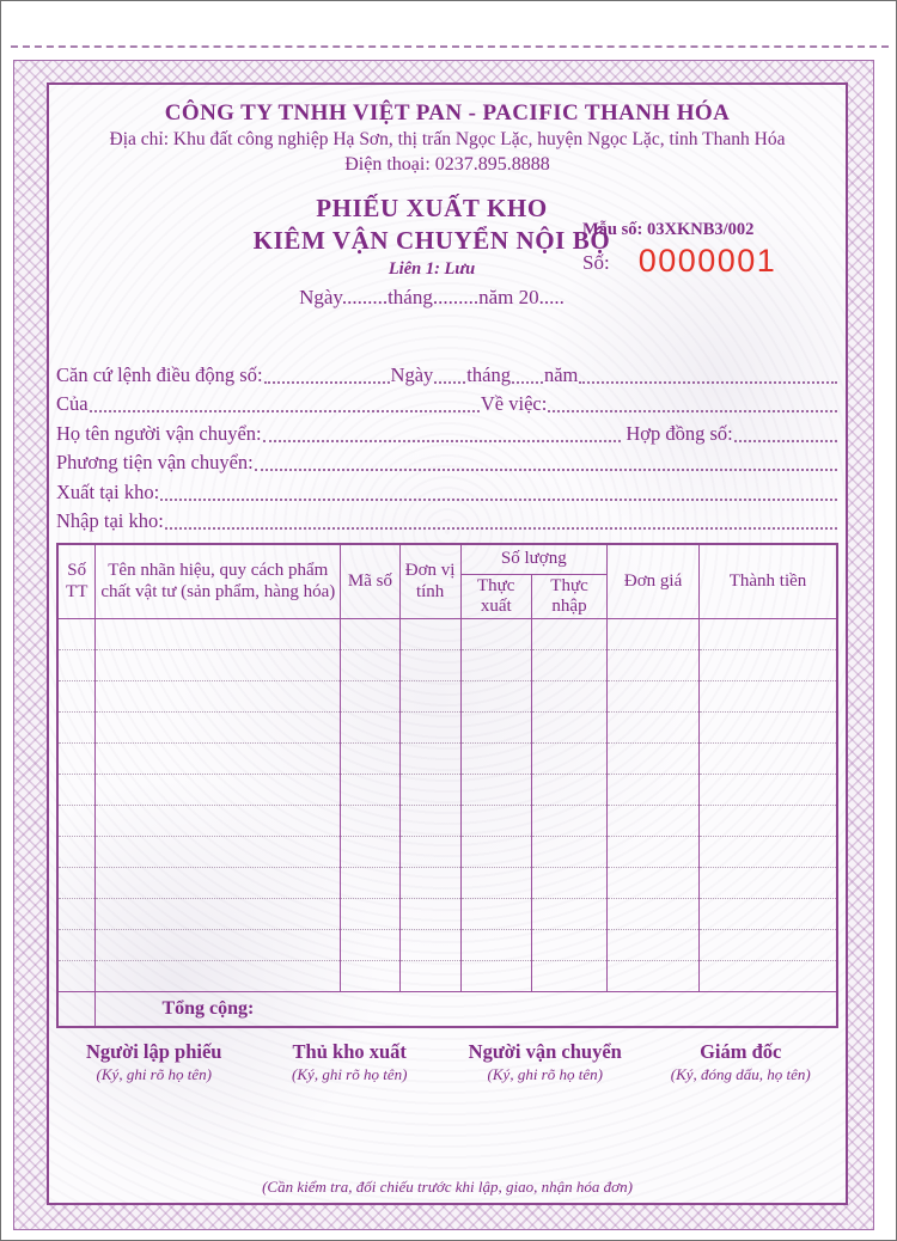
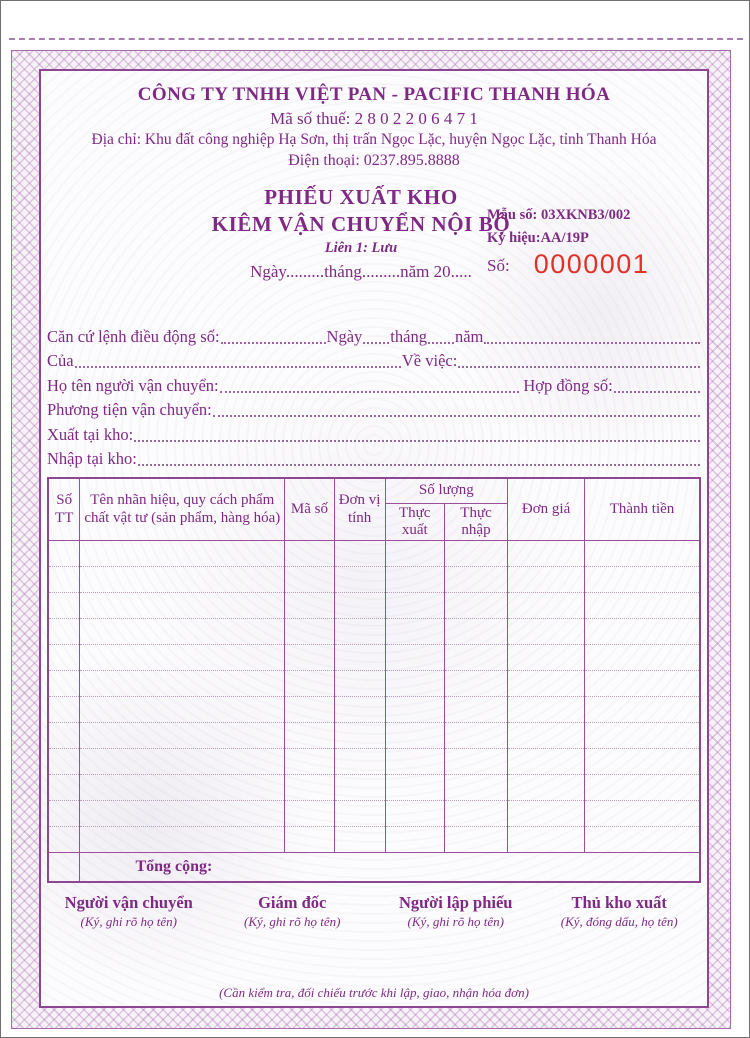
  CÔNG TY TNHH VIỆT PAN - PACIFIC THANH HÓA
+ Mã số thuế: 2 8 0 2 2 0 6 4 7 1
  Địa chỉ: Khu đất công nghiệp Hạ Sơn, thị trấn Ngọc Lặc, huyện Ngọc Lặc, tỉnh Thanh Hóa
  Điện thoại: 0237.895.8888
  PHIẾU XUẤT KHO
  KIÊM VẬN CHUYỂN NỘI BỘ
  Liên 1: Lưu
  Ngày.........tháng.........năm 20.....
  Mẫu số: 03XKNB3/002
+ Ký hiệu:AA/19P
  Số:
  0000001
  Căn cứ lệnh điều động số:
  Ngày
  tháng
  năm
  Của
  Về việc:
  Họ tên người vận chuyển:
  Hợp đồng số:
  Phương tiện vận chuyển:
  Xuất tại kho:
  Nhập tại kho:
  Số TT	Tên nhãn hiệu, quy cách phẩm chất vật tư (sản phẩm, hàng hóa)	Mã số	Đơn vị tính	Số lượng	Đơn giá	Thành tiền
  Thực xuất	Thực nhập
  	Tổng cộng:
- Người lập phiếu
+ Người vận chuyển
  (Ký, ghi rõ họ tên)
- Thủ kho xuất
+ Giám đốc
  (Ký, ghi rõ họ tên)
- Người vận chuyển
+ Người lập phiếu
  (Ký, ghi rõ họ tên)
- Giám đốc
+ Thủ kho xuất
  (Ký, đóng dấu, họ tên)
  (Cần kiểm tra, đối chiếu trước khi lập, giao, nhận hóa đơn)
